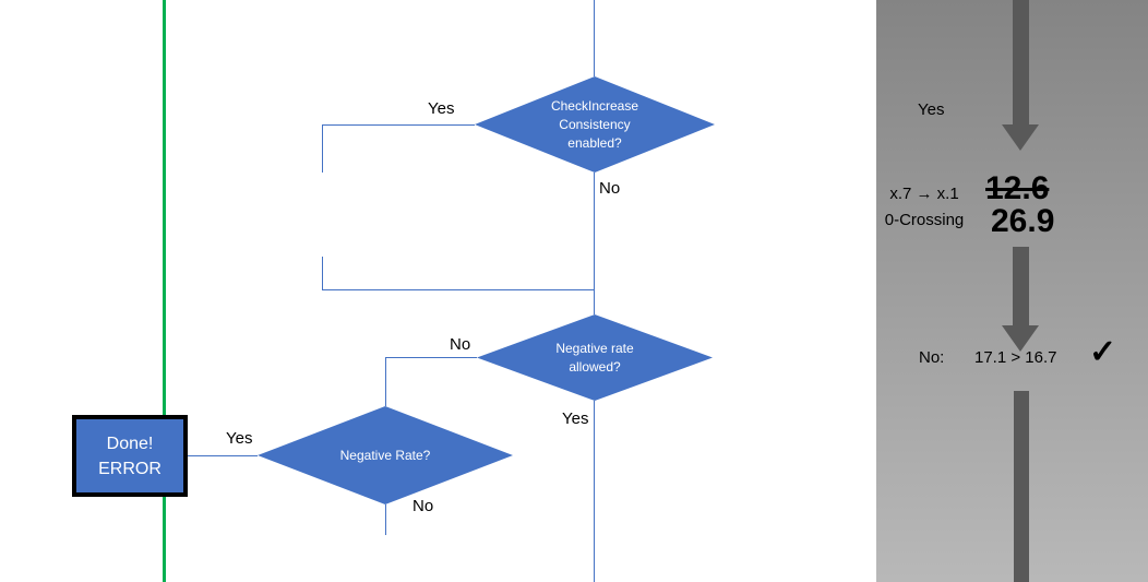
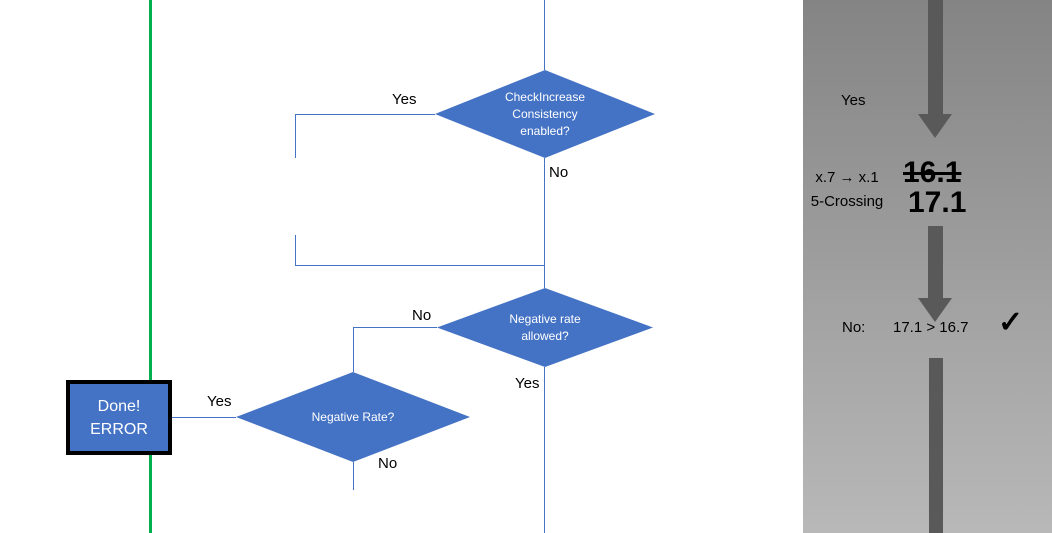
  CheckIncrease
  Consistency
  enabled?
  Yes
  No
  Negative rate
  allowed?
  No
  Yes
  Negative Rate?
  Yes
  No
  Done!
  ERROR
  Yes
  x.7 → x.1
- 0-Crossing
+ 5-Crossing
- 12.6
+ 16.1
- 26.9
+ 17.1
  No:
  17.1 > 16.7
  ✓
